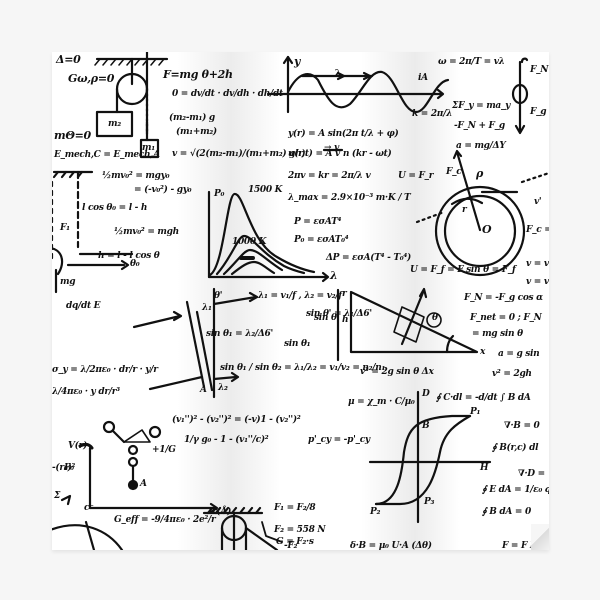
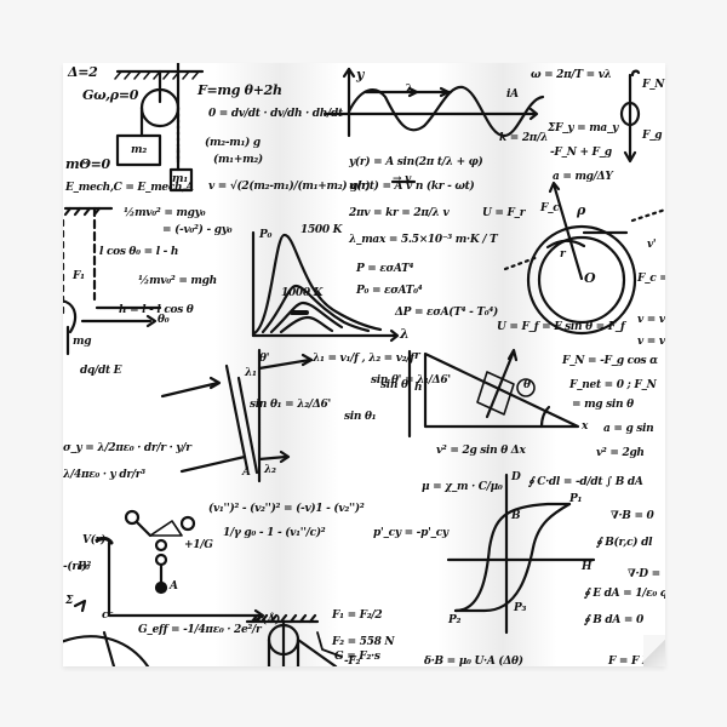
- Δ=0
+ Δ=2
  Gω,ρ=0
  F=mg θ+2h
  0 = dv/dt · dv/dh · dh/dt
  (m₂-m₁) g
  (m₁+m₂)
  v = √(2(m₂-m₁)/(m₁+m₂) gh)
  m₂
  m₁
  mΘ=0
  E_mech,C = E_mech,A
  ½mv₀² = mgy₀
  = (-v₀²) - gy₀
  l cos θ₀ = l - h
  ½mv₀² = mgh
  h = l - l cos θ
  F₁
  θ₀
  mg
  y
  λ
  iA
  → v
  k = 2π/λ
  y(r) = A sin(2π t/λ + φ)
  u(r,t) = A v n (kr - ωt)
  2πv = kr = 2π/λ v
  ω = 2π/T = vλ
  ΣF_y = ma_y
  -F_N + F_g
  a = mg/ΔY
  F_N
  F_g
  P₀
- λ_max = 2.9×10⁻³ m·K / T
+ λ_max = 5.5×10⁻³ m·K / T
  P = εσAT⁴
  P₀ = εσAT₀⁴
  ΔP = εσA(T⁴ - T₀⁴)
  1500 K
  1000 K
  λ
  U = F_r
  F_c
  r
  ρ
  O
  v'
  F_c =
  v = v
  v = v
  U = F_f = F sin θ = F_f
  F_N = -F_g cos α
  F_net = 0 ; F_N
  = mg sin θ
  a = g sin
  v² = 2gh
  v² = 2g sin θ Δx
  h
  x
  θ
  dq/dt E
  sin θ
  λ₁ = v₁/f , λ₂ = v₂/f
  sin θ' = λ₁/Δ6'
  sin θ₁ = λ₂/Δ6'
- sin θ₁ / sin θ₂ = λ₁/λ₂ = v₁/v₂ = n₂/n₁
  θ'
  λ₁
  λ₂
  σ_y = λ/2πε₀ · dr/r · y/r
  λ/4πε₀ · y dr/r³
  (v₁'')² - (v₂'')² = (-v)1 - (v₂'')²
  1/γ g₀ - 1 - (v₁''/c)²
  p'_cy = -p'_cy
  μ = χ_m · C/μ₀
  D
  ∮ C·dl = -d/dt ∫ B dA
  ∇·B = 0
  ∮ B(r,c) dl
  ∇·D =
  ∮ E dA = 1/ε₀ q
  ∮ B dA = 0
  P₁
  P₂
  P₃
  H
  B
  r(Å)
  V(r)
  -(r₀)²
- G_eff = -9/4πε₀ · 2e²/r
+ G_eff = -1/4πε₀ · 2e²/r
- F₁ = F₂/8
+ F₁ = F₂/2
  F₂ = 558 N
  G = F₂·s
  -F₂
  δ·B = μ₀ U·A (Δθ)
  F = F
  c⁻
  Σ
  A
  +1/G
  r
  A
  F₀
  sin θ₁
